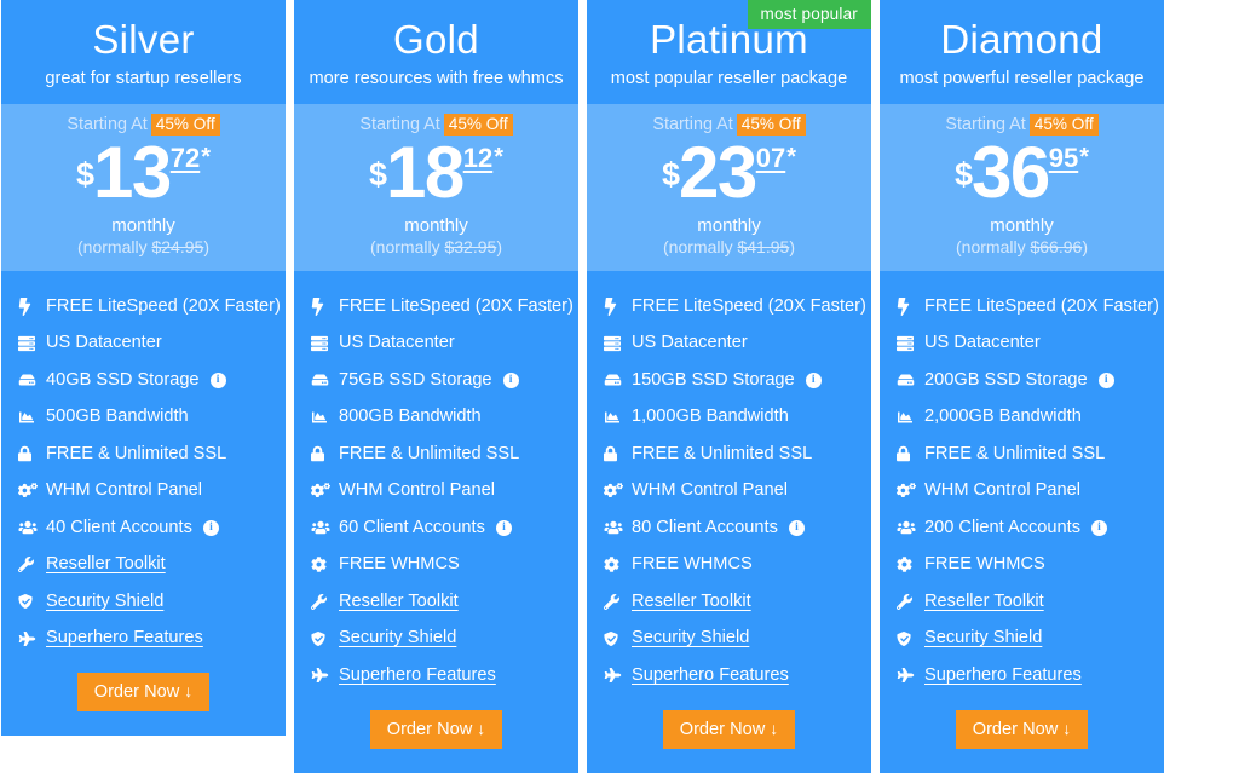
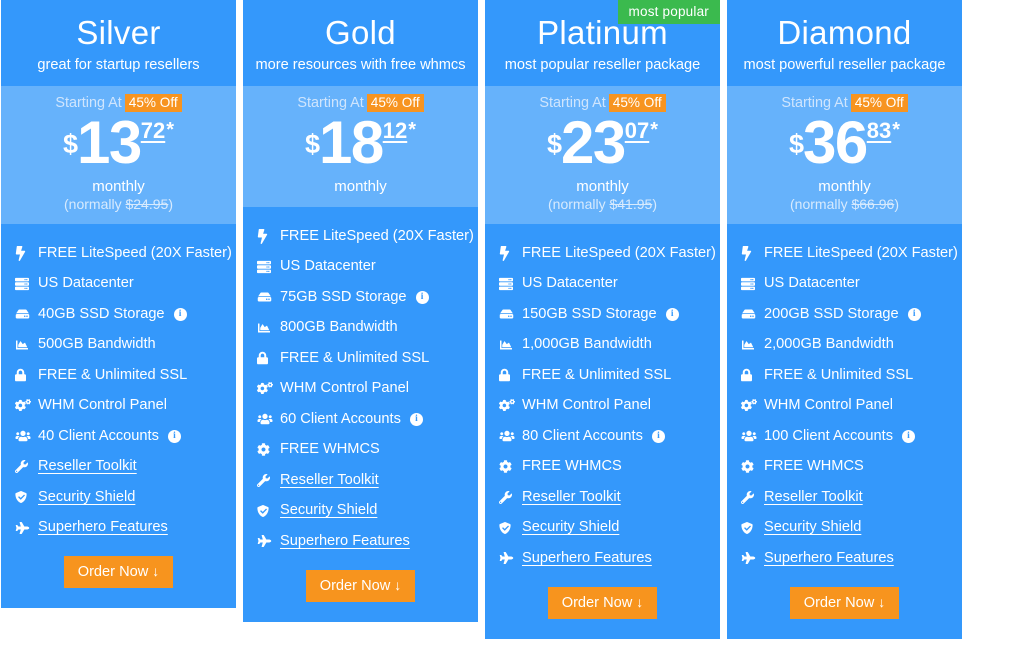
  Silver
  great for startup resellers
  Starting At 45% Off
  $
  13
  72
  *
  monthly
  (normally $24.95)
  FREE LiteSpeed (20X Faster)
  US Datacenter
  40GB SSD Storage
  i
  500GB Bandwidth
  FREE & Unlimited SSL
  WHM Control Panel
  40 Client Accounts
  i
  Reseller Toolkit
  Security Shield
  Superhero Features
  Order Now ↓
  Gold
  more resources with free whmcs
  Starting At 45% Off
  $
  18
  12
  *
  monthly
- (normally $32.95)
  FREE LiteSpeed (20X Faster)
  US Datacenter
  75GB SSD Storage
  i
  800GB Bandwidth
  FREE & Unlimited SSL
  WHM Control Panel
  60 Client Accounts
  i
  FREE WHMCS
  Reseller Toolkit
  Security Shield
  Superhero Features
  Order Now ↓
  most popular
  Platinum
  most popular reseller package
  Starting At 45% Off
  $
  23
  07
  *
  monthly
  (normally $41.95)
  FREE LiteSpeed (20X Faster)
  US Datacenter
  150GB SSD Storage
  i
  1,000GB Bandwidth
  FREE & Unlimited SSL
  WHM Control Panel
  80 Client Accounts
  i
  FREE WHMCS
  Reseller Toolkit
  Security Shield
  Superhero Features
  Order Now ↓
  Diamond
  most powerful reseller package
  Starting At 45% Off
  $
  36
- 95
+ 83
  *
  monthly
  (normally $66.96)
  FREE LiteSpeed (20X Faster)
  US Datacenter
  200GB SSD Storage
  i
  2,000GB Bandwidth
  FREE & Unlimited SSL
  WHM Control Panel
- 200 Client Accounts
+ 100 Client Accounts
  i
  FREE WHMCS
  Reseller Toolkit
  Security Shield
  Superhero Features
  Order Now ↓
